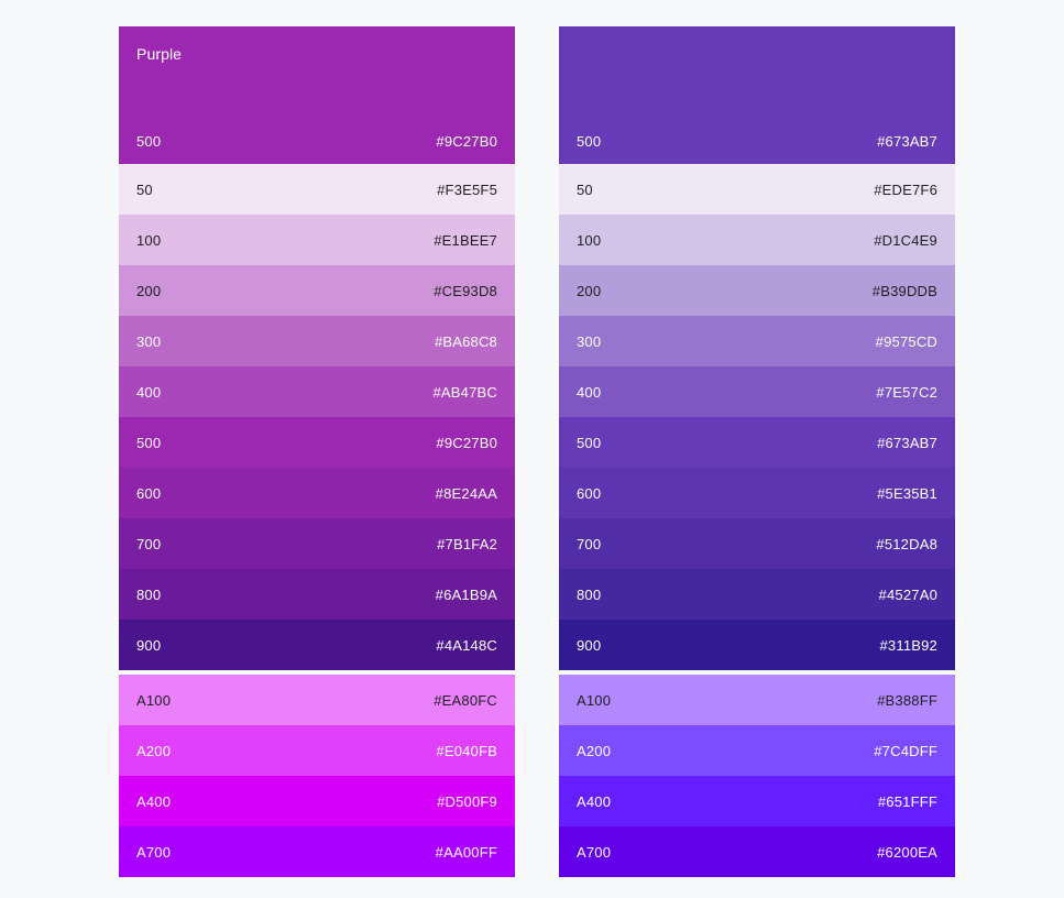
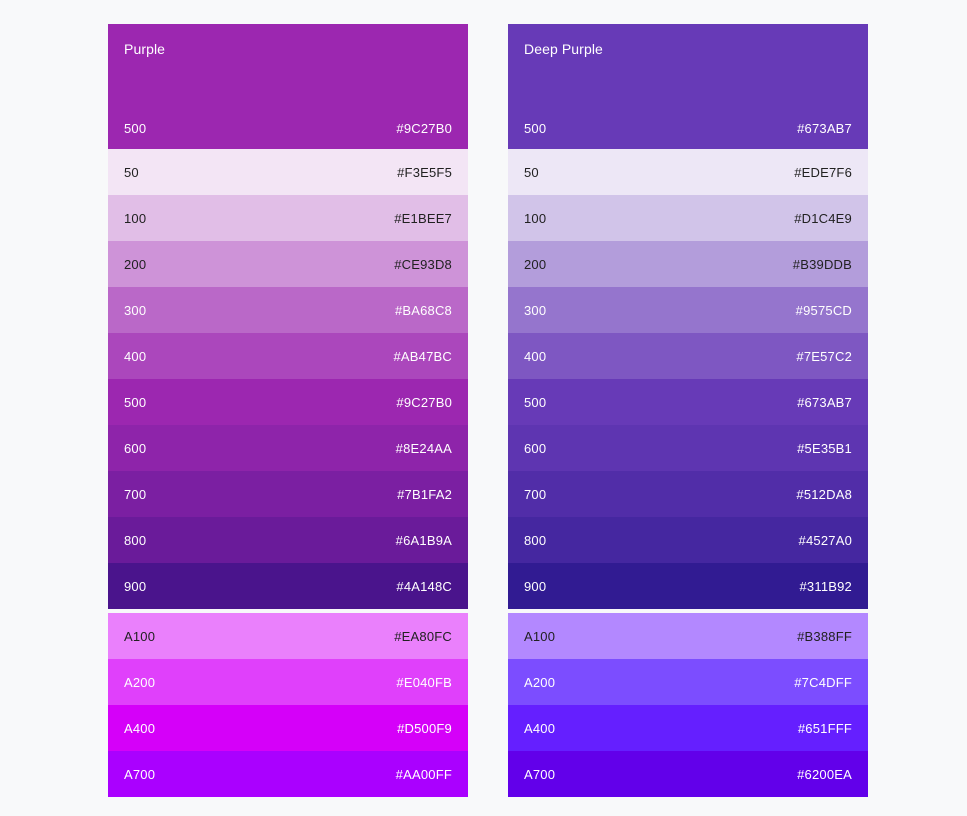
  Purple
  500
  #9C27B0
  50
  #F3E5F5
  100
  #E1BEE7
  200
  #CE93D8
  300
  #BA68C8
  400
  #AB47BC
  500
  #9C27B0
  600
  #8E24AA
  700
  #7B1FA2
  800
  #6A1B9A
  900
  #4A148C
  A100
  #EA80FC
  A200
  #E040FB
  A400
  #D500F9
  A700
  #AA00FF
+ Deep Purple
  500
  #673AB7
  50
  #EDE7F6
  100
  #D1C4E9
  200
  #B39DDB
  300
  #9575CD
  400
  #7E57C2
  500
  #673AB7
  600
  #5E35B1
  700
  #512DA8
  800
  #4527A0
  900
  #311B92
  A100
  #B388FF
  A200
  #7C4DFF
  A400
  #651FFF
  A700
  #6200EA
